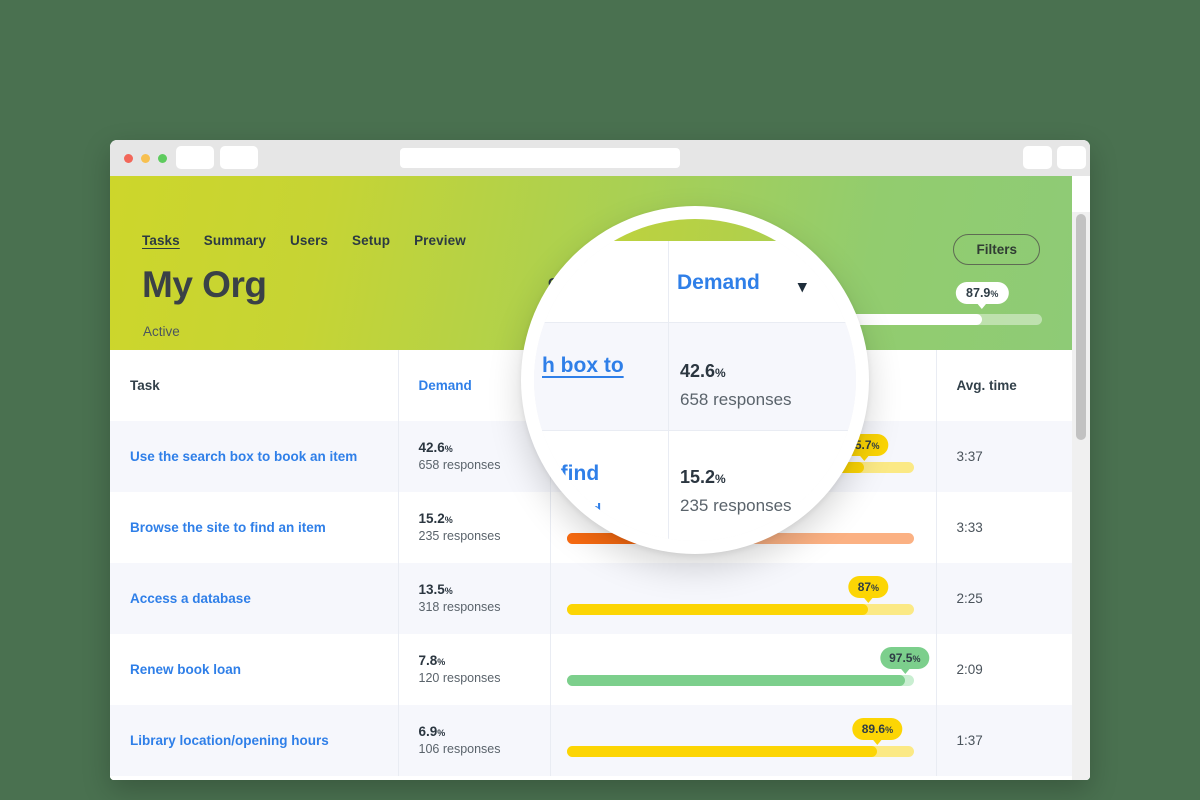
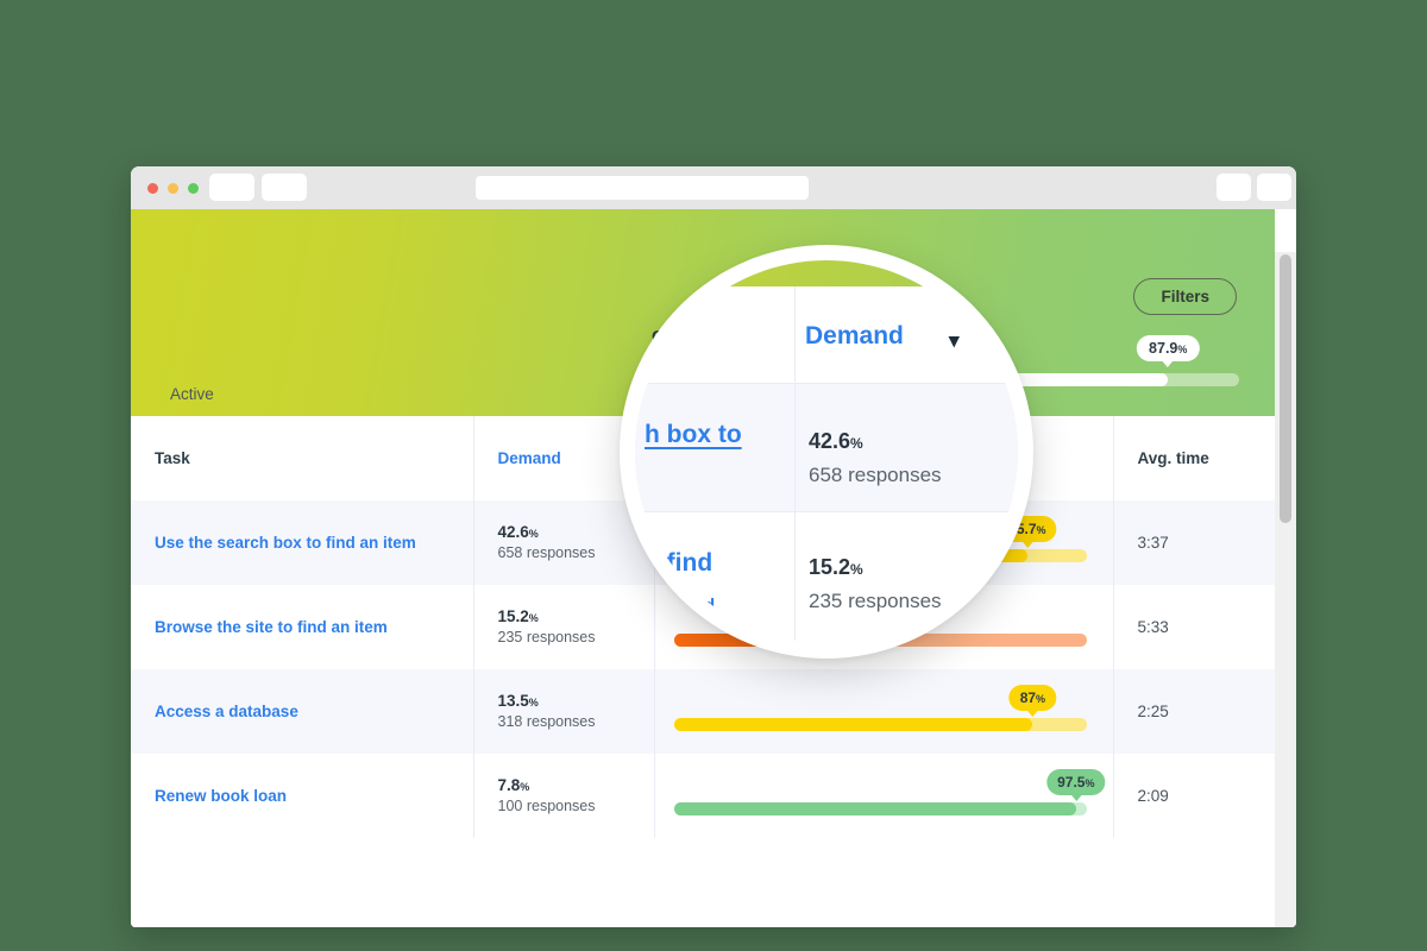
- Tasks
- Summary
- Users
- Setup
- Preview
- My Org
  Active
  Filters
  87.9%
  Task	Demand		Avg. time
- Use the search box to book an item	42.6%658 responses	5.7%	3:37
+ Use the search box to find an item	42.6%658 responses	5.7%	3:37
- Browse the site to find an item	15.2%235 responses		3:33
+ Browse the site to find an item	15.2%235 responses		5:33
  Access a database	13.5%318 responses	87%	2:25
- Renew book loan	7.8%120 responses	97.5%	2:09
+ Renew book loan	7.8%100 responses	97.5%	2:09
- Library location/opening hours	6.9%106 responses	89.6%	1:37
  Demand
  ▾
  h box to
  42.6%
  658 responses
  o find
  15.2%
  235 responses
  Demand
